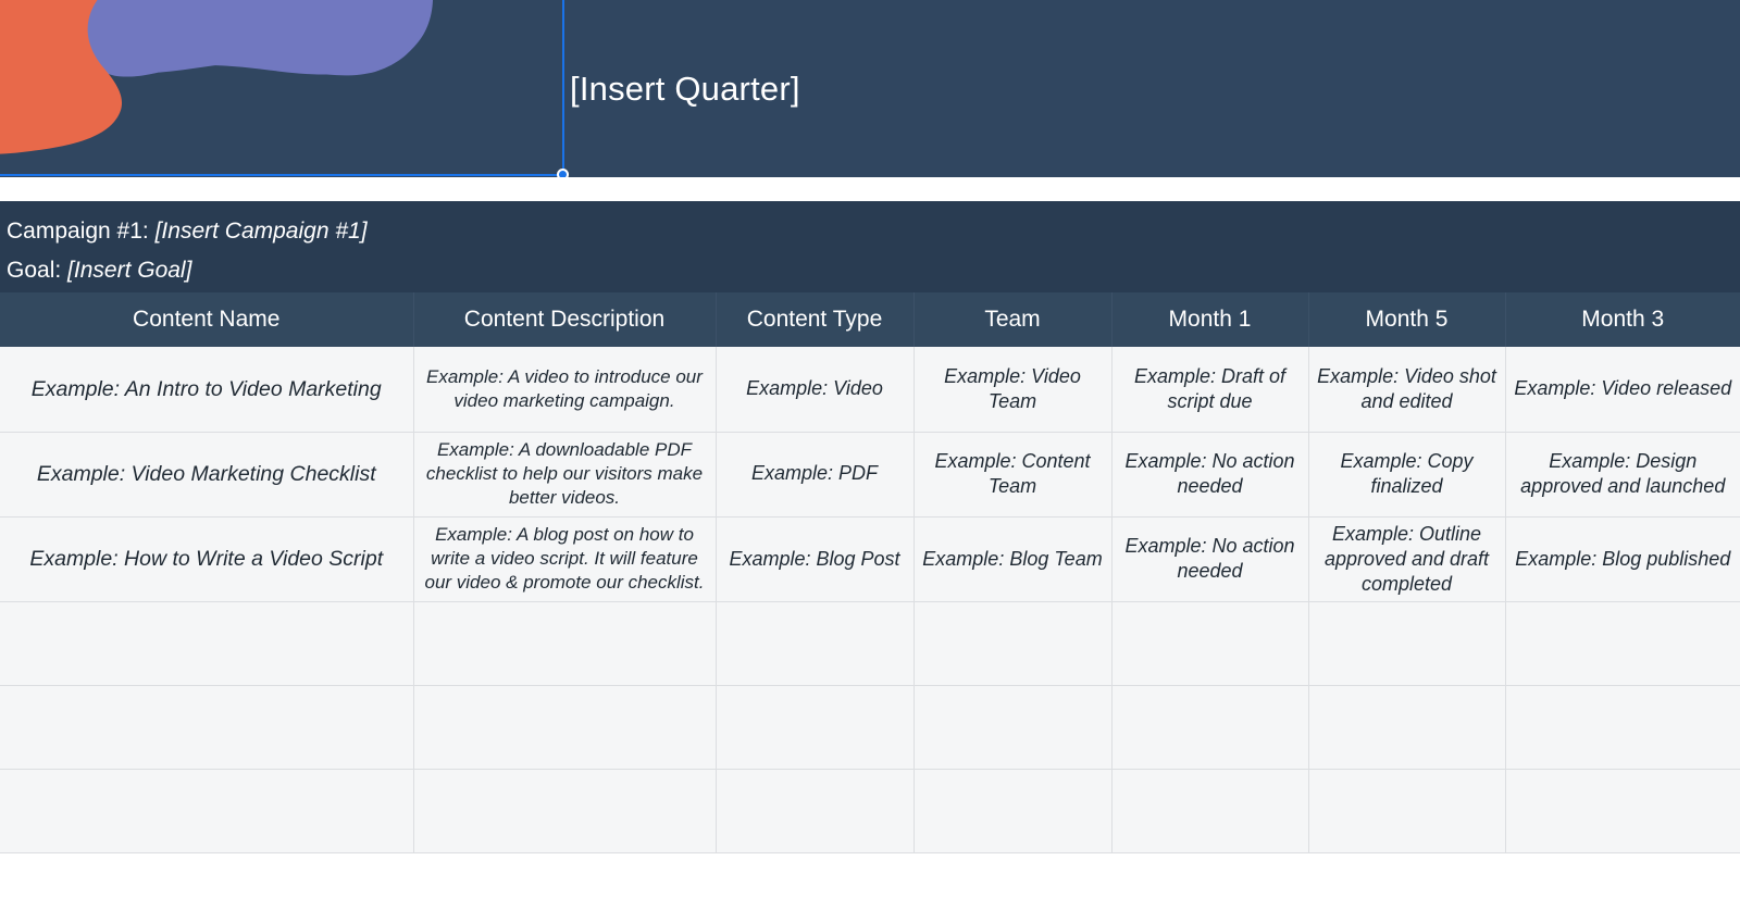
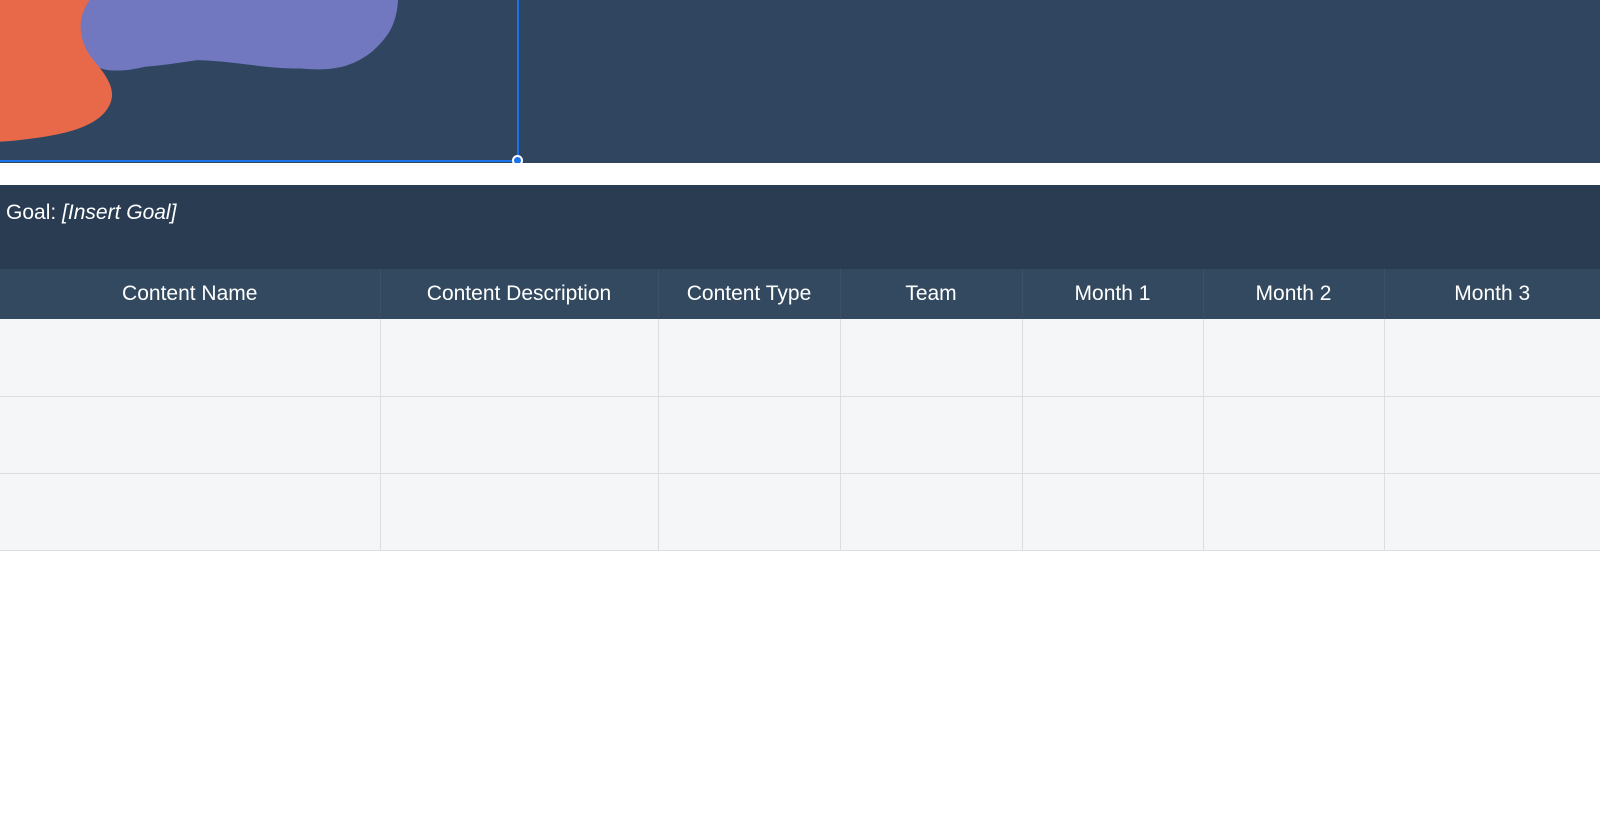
- [Insert Quarter]
- Campaign #1: [Insert Campaign #1]
  Goal: [Insert Goal]
- Content Name	Content Description	Content Type	Team	Month 1	Month 5	Month 3
+ Content Name	Content Description	Content Type	Team	Month 1	Month 2	Month 3
- Example: An Intro to Video Marketing	Example: A video to introduce our video marketing campaign.	Example: Video	Example: Video Team	Example: Draft of script due	Example: Video shot and edited	Example: Video released
- Example: Video Marketing Checklist	Example: A downloadable PDF checklist to help our visitors make better videos.	Example: PDF	Example: Content Team	Example: No action needed	Example: Copy finalized	Example: Design approved and launched
- Example: How to Write a Video Script	Example: A blog post on how to write a video script. It will feature our video & promote our checklist.	Example: Blog Post	Example: Blog Team	Example: No action needed	Example: Outline approved and draft completed	Example: Blog published
